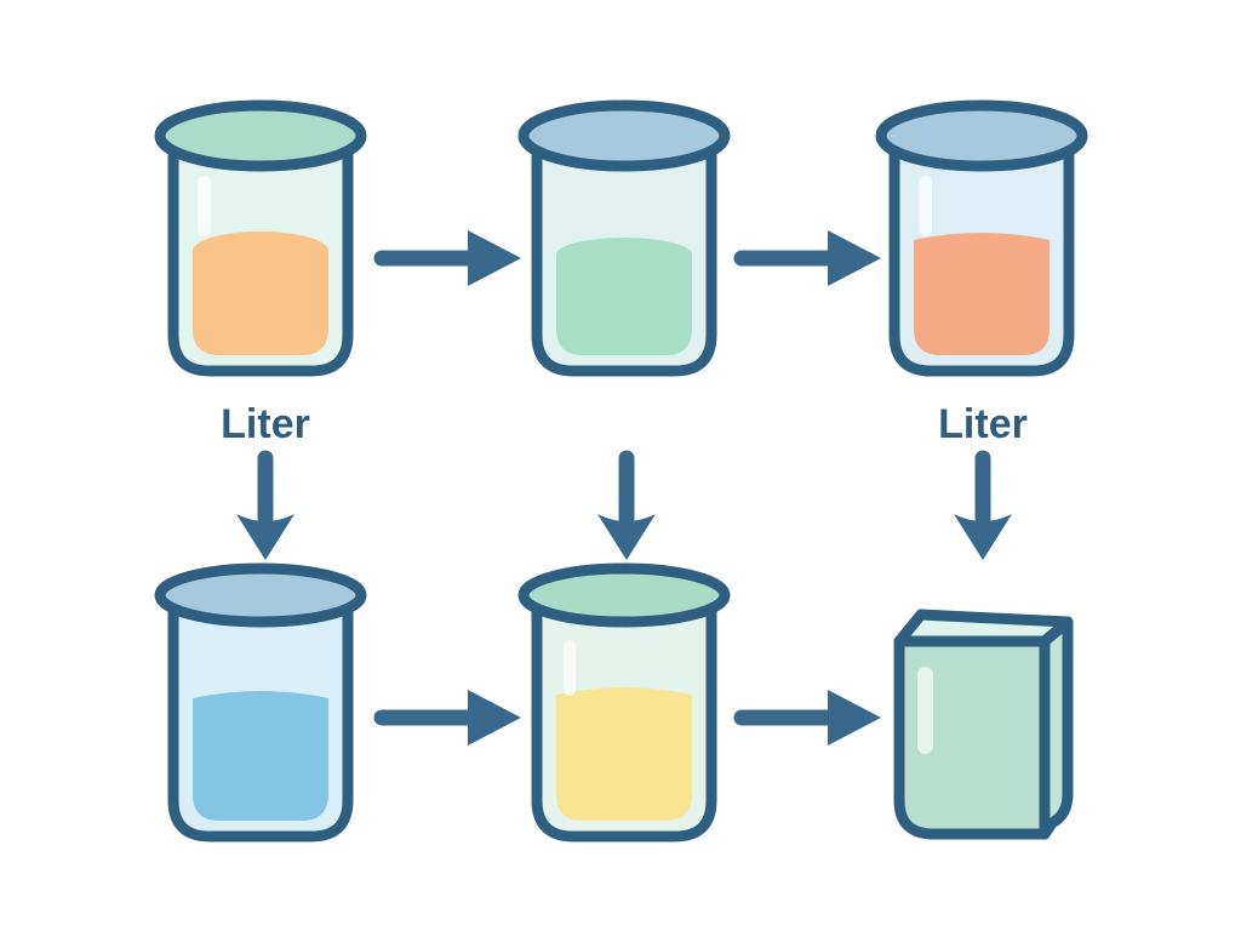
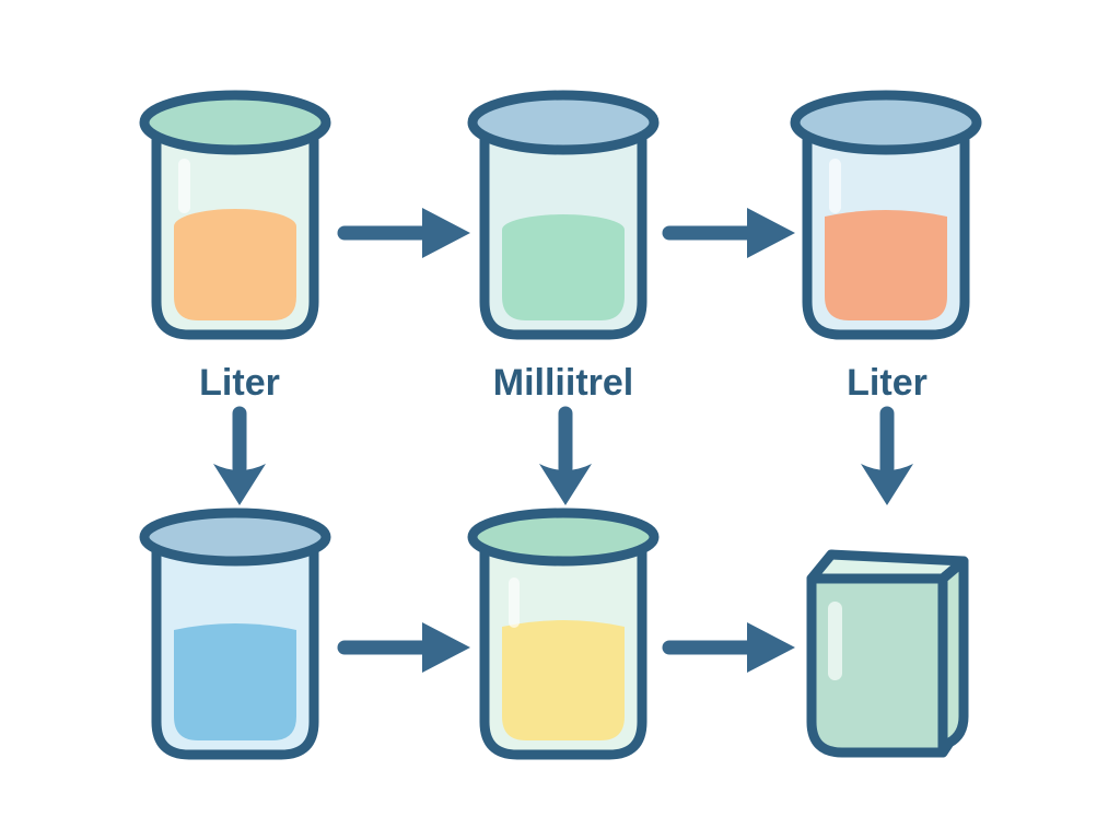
  Liter
+ Milliitrel
  Liter
